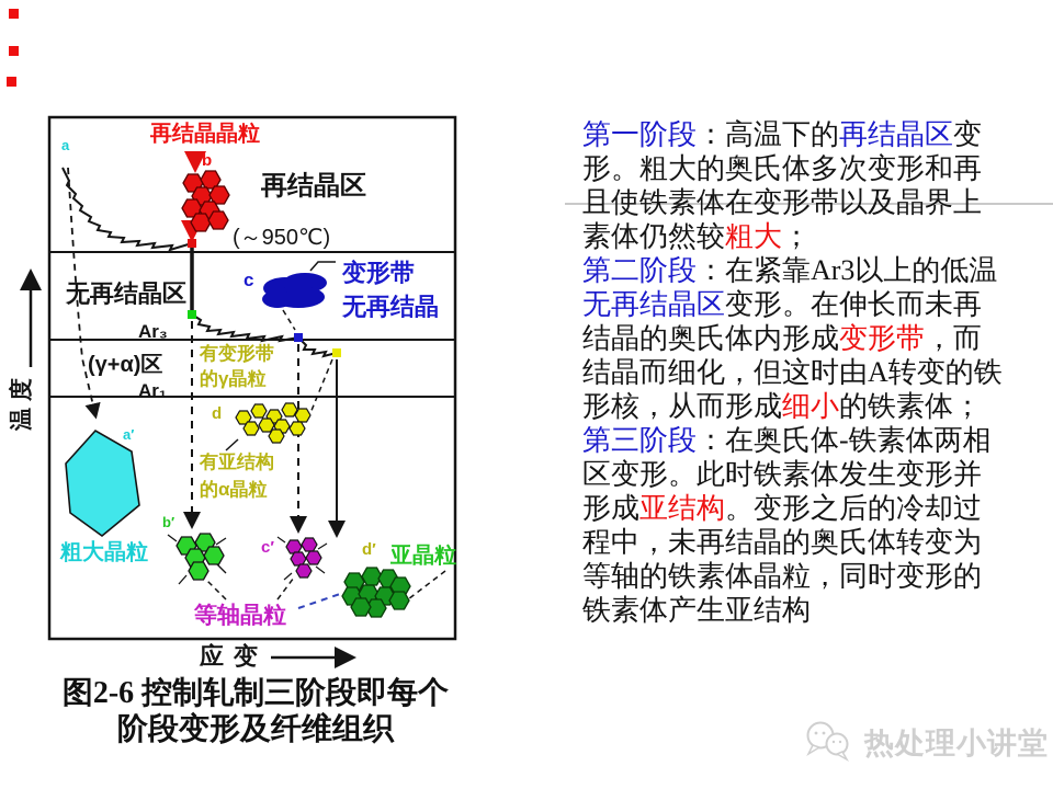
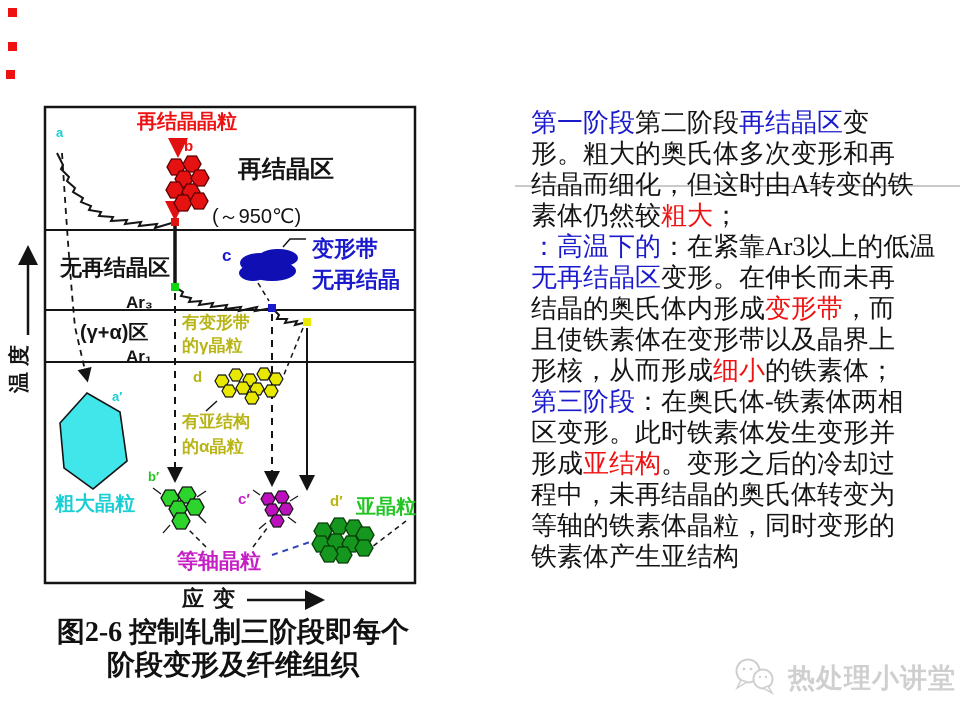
  再结晶晶粒
  b
  再结晶区
  (～950℃)
  c
  变形带
  无再结晶
  无再结晶区
  Ar₃
  (γ+α)区
  Ar₁
  有变形带
  的γ晶粒
  d
  有亚结构
  的α晶粒
  a
  a′
  粗大晶粒
  b′
  c′
  d′
  亚晶粒
  等轴晶粒
  应变
  图2-6 控制轧制三阶段即每个
  阶段变形及纤维组织
- 第一阶段：高温下的再结晶区变
+ 第一阶段第二阶段再结晶区变
  形。粗大的奥氏体多次变形和再
- 且使铁素体在变形带以及晶界上
+ 结晶而细化，但这时由A转变的铁
  素体仍然较粗大；
- 第二阶段：在紧靠Ar3以上的低温
+ ：高温下的：在紧靠Ar3以上的低温
  无再结晶区变形。在伸长而未再
  结晶的奥氏体内形成变形带，而
- 结晶而细化，但这时由A转变的铁
+ 且使铁素体在变形带以及晶界上
  形核，从而形成细小的铁素体；
  第三阶段：在奥氏体-铁素体两相
  区变形。此时铁素体发生变形并
  形成亚结构。变形之后的冷却过
  程中，未再结晶的奥氏体转变为
  等轴的铁素体晶粒，同时变形的
  铁素体产生亚结构
  热处理小讲堂
